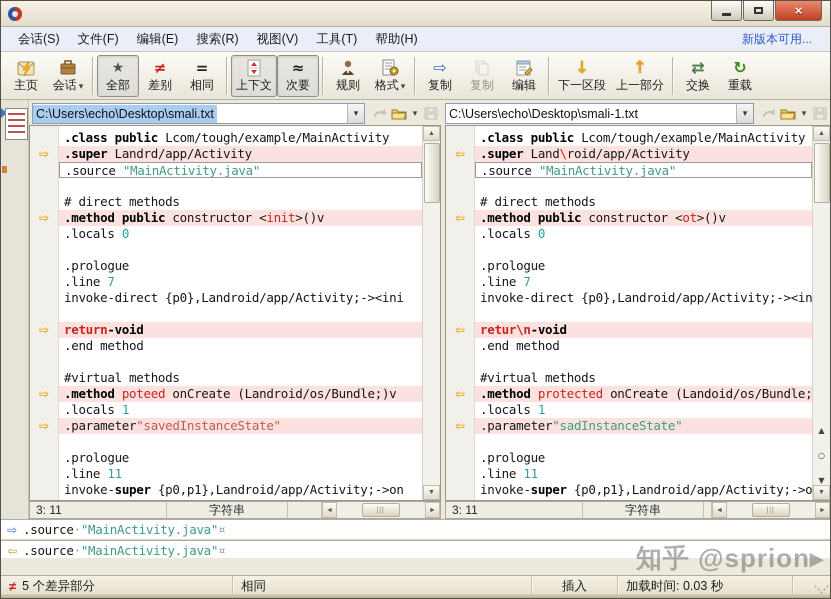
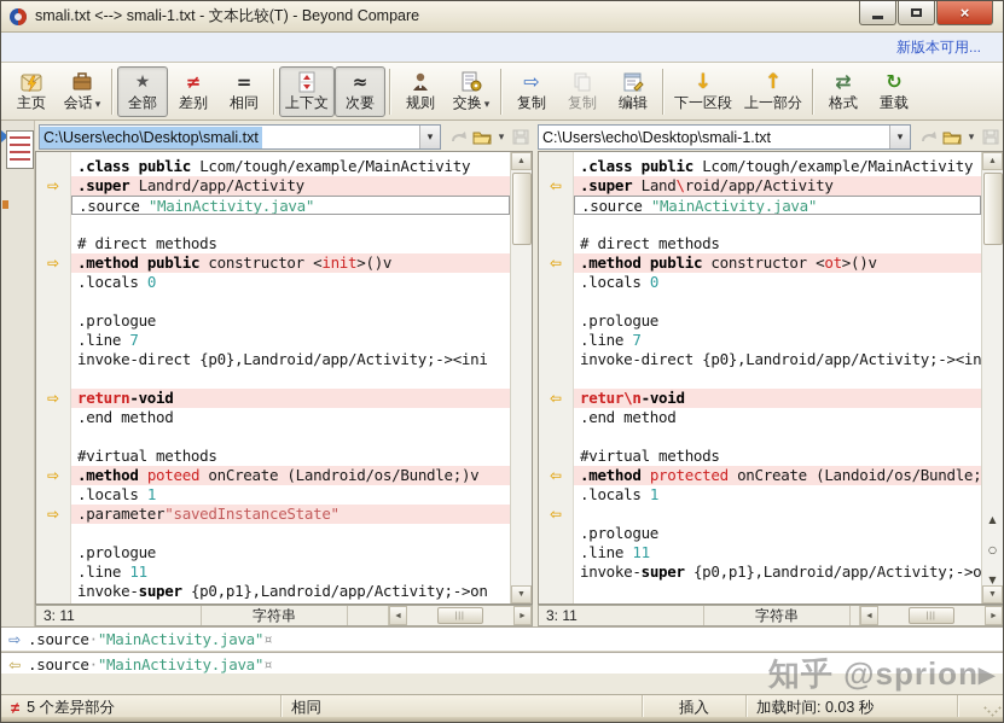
+ smali.txt <--> smali-1.txt - 文本比较(T) - Beyond Compare
  ×
- 会话(S)
- 文件(F)
- 编辑(E)
- 搜索(R)
- 视图(V)
- 工具(T)
- 帮助(H)
  新版本可用...
  主页
  会话 ▾
  ★
  全部
  ≠
  差别
  =
  相同
  上下文
  ≈
  次要
  规则
- 格式 ▾
+ 交换 ▾
  ⇨
  复制
  复制
  编辑
  ↓
  下一区段
  ↑
  上一部分
  ⇄
- 交换
+ 格式
  ↻
  重载
  C:\Users\echo\Desktop\smali.txt
  ▾
  ▾
  C:\Users\echo\Desktop\smali-1.txt
  ▾
  ▾
  ⇨
  ⇨
  ⇨
  ⇨
  ⇨
  .class public Lcom/tough/example/MainActivity
  .super Landrd/app/Activity
  .source "MainActivity.java"
  # direct methods
  .method public constructor <init>()v
  .locals 0
  .prologue
  .line 7
  invoke-direct {p0},Landroid/app/Activity;-><ini
  return-void
  .end method
  #virtual methods
  .method poteed onCreate (Landroid/os/Bundle;)v
  .locals 1
  .parameter"savedInstanceState"
  .prologue
  .line 11
  invoke-super {p0,p1},Landroid/app/Activity;->on
  ⇦
  ⇦
  ⇦
  ⇦
  ⇦
  .class public Lcom/tough/example/MainActivity
  .super Land\roid/app/Activity
  .source "MainActivity.java"
  # direct methods
  .method public constructor <ot>()v
  .locals 0
  .prologue
  .line 7
  invoke-direct {p0},Landroid/app/Activity;-><in
  retur\n-void
  .end method
  #virtual methods
  .method protected onCreate (Landoid/os/Bundle;
  .locals 1
- .parameter"sadInstanceState"
  .prologue
  .line 11
  invoke-super {p0,p1},Landroid/app/Activity;->o
  ▲
  ○
  ▼
  3: 11
  字符串
  3: 11
  字符串
  ⇨
  .source
  ·
  "MainActivity.java"
  ¤
  ⇦
  .source
  ·
  "MainActivity.java"
  ¤
  ≠
  5 个差异部分
  相同
  插入
  加载时间: 0.03 秒
  知乎 @sprion▸
